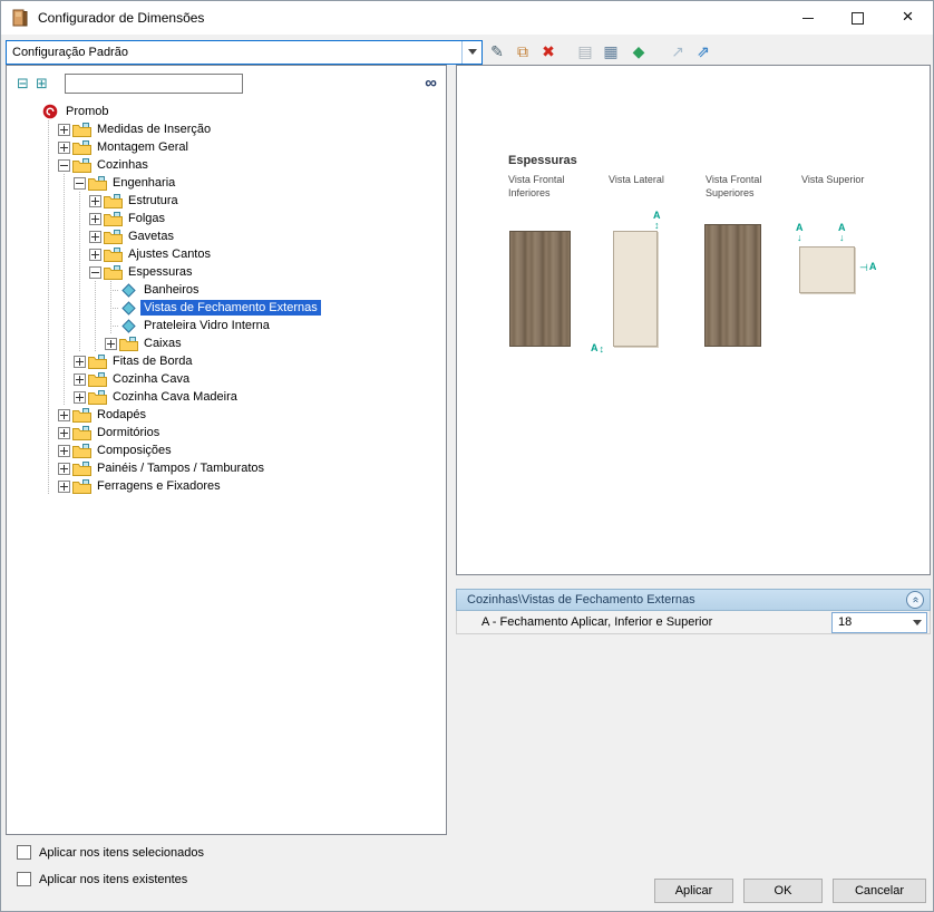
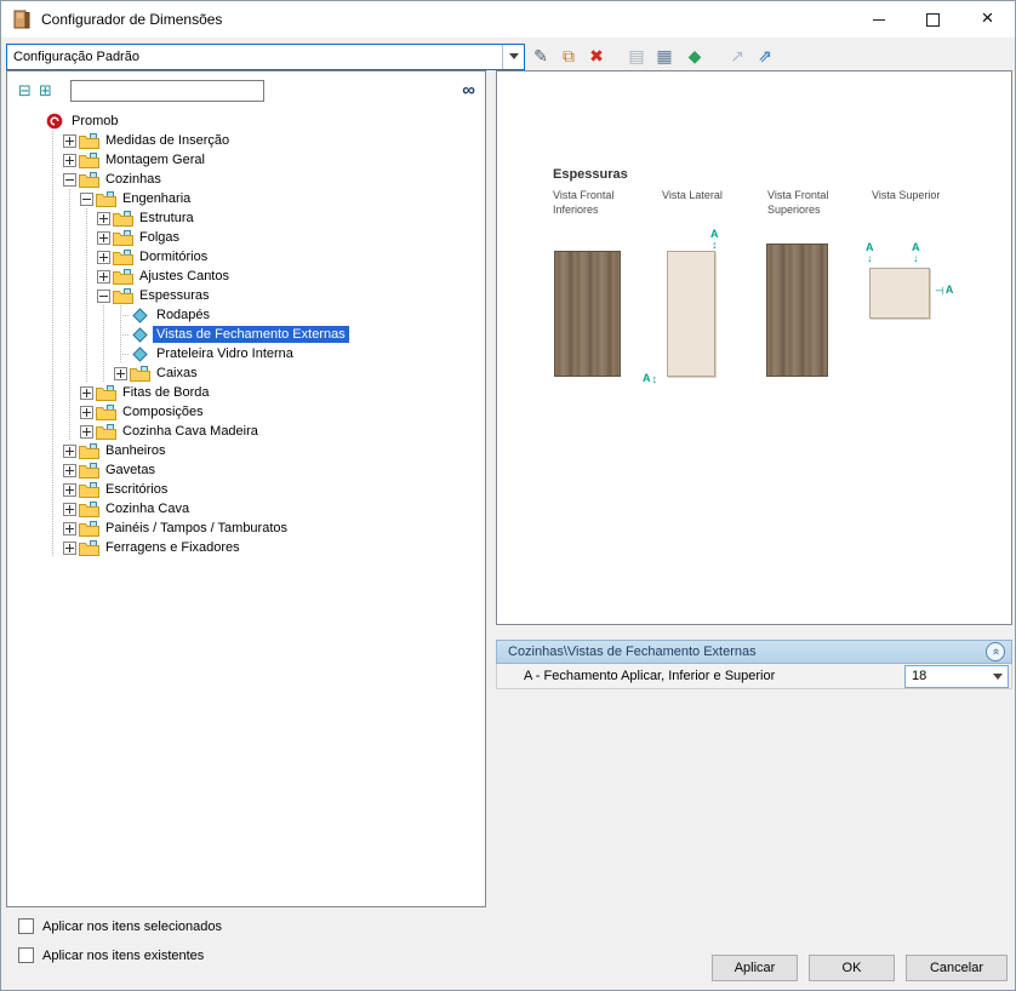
  Configurador de Dimensões
  Configuração Padrão
  ✎
  ⧉
  ✖
  ▤
  ▦
  ◆
  ↗
  ⇗
  ⊟
  ⊞
  ∞
  Promob
  Medidas de Inserção
  Montagem Geral
  Cozinhas
  Engenharia
  Estrutura
  Folgas
- Gavetas
+ Dormitórios
  Ajustes Cantos
  Espessuras
- Banheiros
+ Rodapés
  Vistas de Fechamento Externas
  Prateleira Vidro Interna
  Caixas
  Fitas de Borda
- Cozinha Cava
+ Composições
  Cozinha Cava Madeira
- Rodapés
+ Banheiros
- Dormitórios
+ Gavetas
+ Escritórios
- Composições
+ Cozinha Cava
  Painéis / Tampos / Tamburatos
  Ferragens e Fixadores
  Espessuras
  Vista Frontal
  Inferiores
  Vista Lateral
  Vista Frontal
  Superiores
  Vista Superior
  A
  A
  A
  A
  A
  Cozinhas\Vistas de Fechamento Externas
  A - Fechamento Aplicar, Inferior e Superior
  18
  Aplicar nos itens selecionados
  Aplicar nos itens existentes
  Aplicar
  OK
  Cancelar
